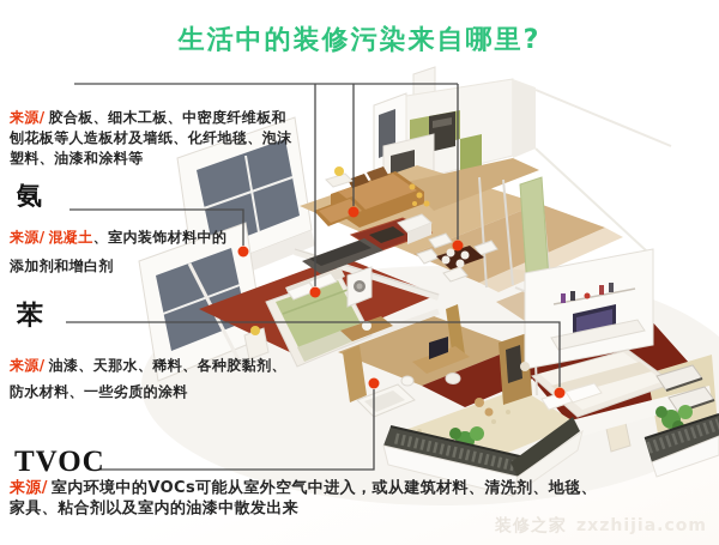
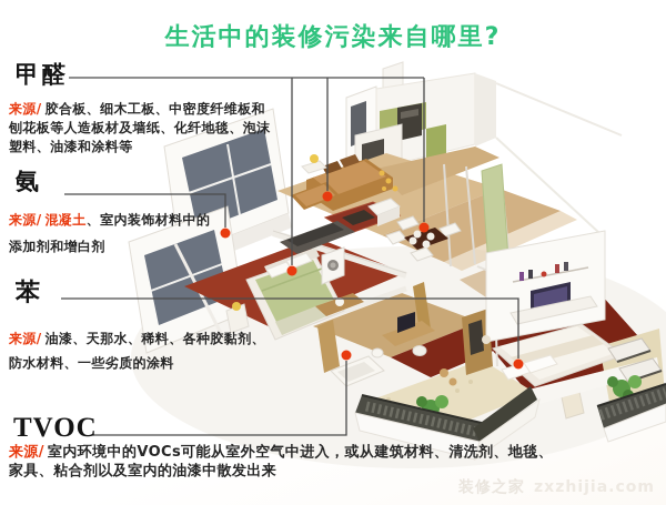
  生活中的装修污染来自哪里?
+ 甲醛
  来源/ 胶合板、细木工板、中密度纤维板和
  刨花板等人造板材及墙纸、化纤地毯、泡沫
  塑料、油漆和涂料等
  氨
  来源/ 混凝土、室内装饰材料中的
  添加剂和增白剂
  苯
  来源/ 油漆、天那水、稀料、各种胶黏剂、
  防水材料、一些劣质的涂料
  TVOC
  来源/ 室内环境中的VOCs可能从室外空气中进入，或从建筑材料、清洗剂、地毯、
  家具、粘合剂以及室内的油漆中散发出来
